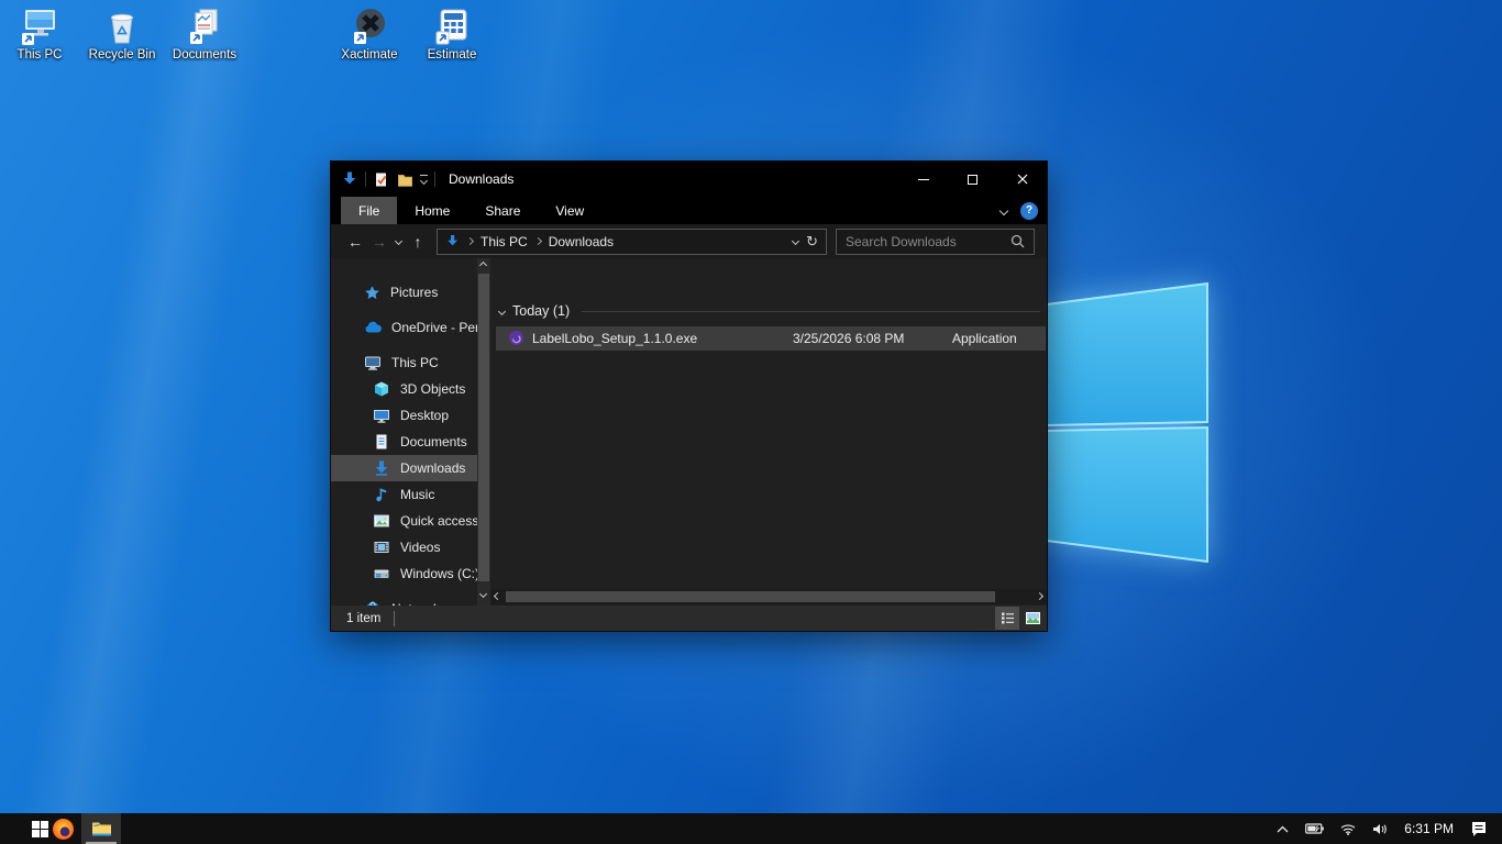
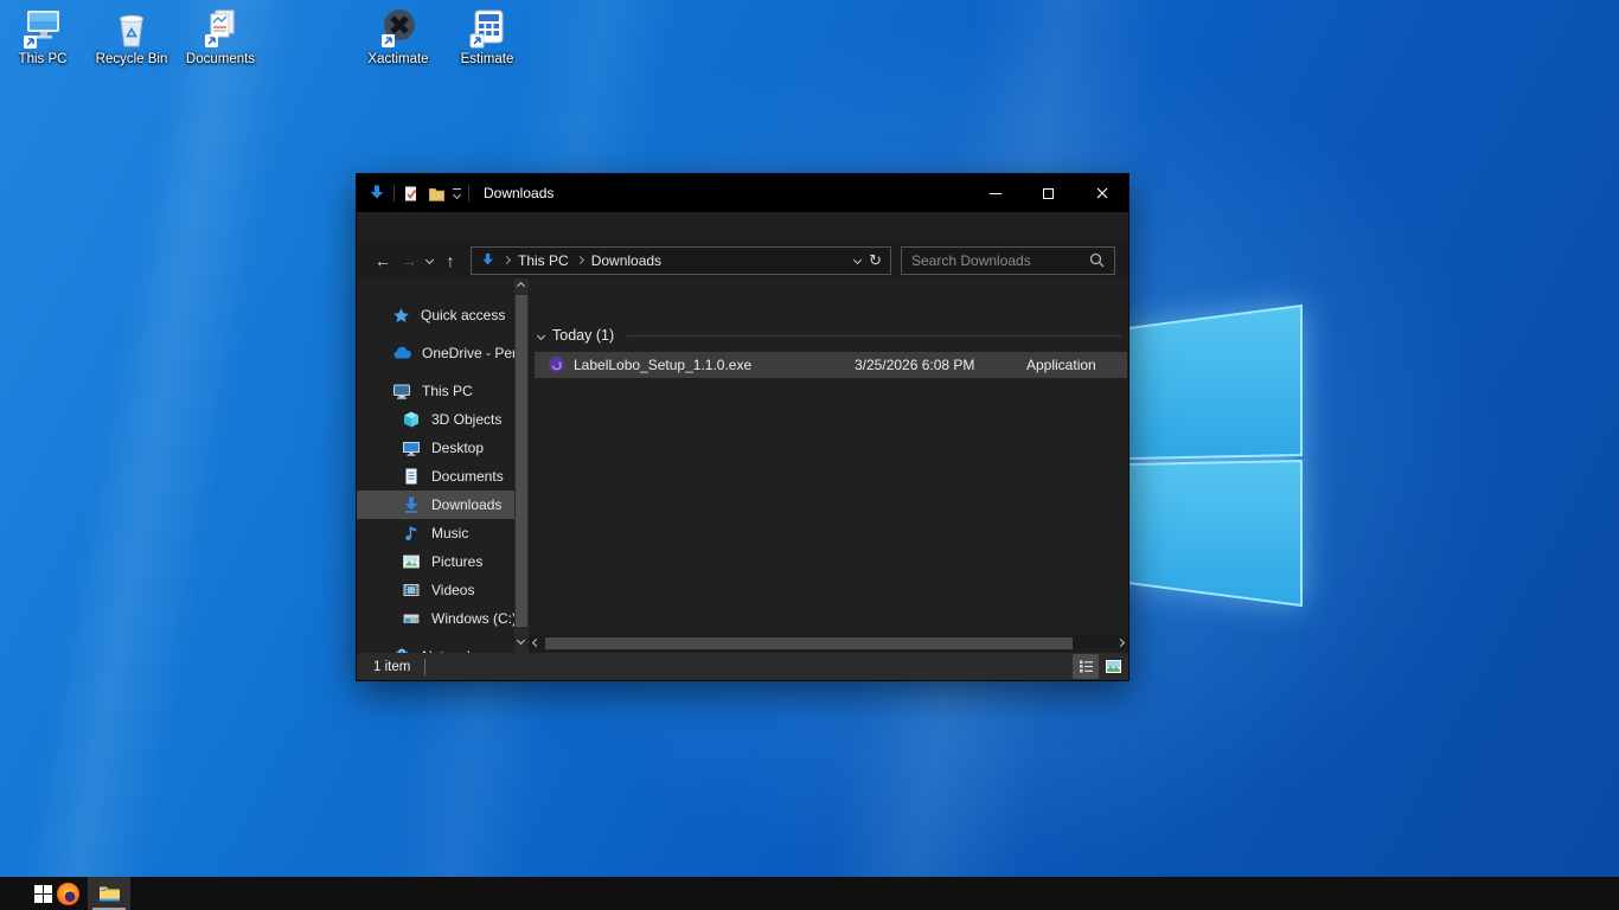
  This PC
  Recycle Bin
  Documents
  Xactimate
  Estimate
  Downloads
- File
- Home
- Share
- View
- ?
  ←
  →
  ↑
  This PC
  Downloads
  ↻
  Search Downloads
- Pictures
+ Quick access
  OneDrive - Pe
  This PC
  3D Objects
  Desktop
  Documents
  Downloads
  Music
- Quick access
+ Pictures
  Videos
  Windows (C:
  Today (1)
  LabelLobo_Setup_1.1.0.exe
  3/25/2026 6:08 PM
  Application
  1 item
- 6:31 PM
